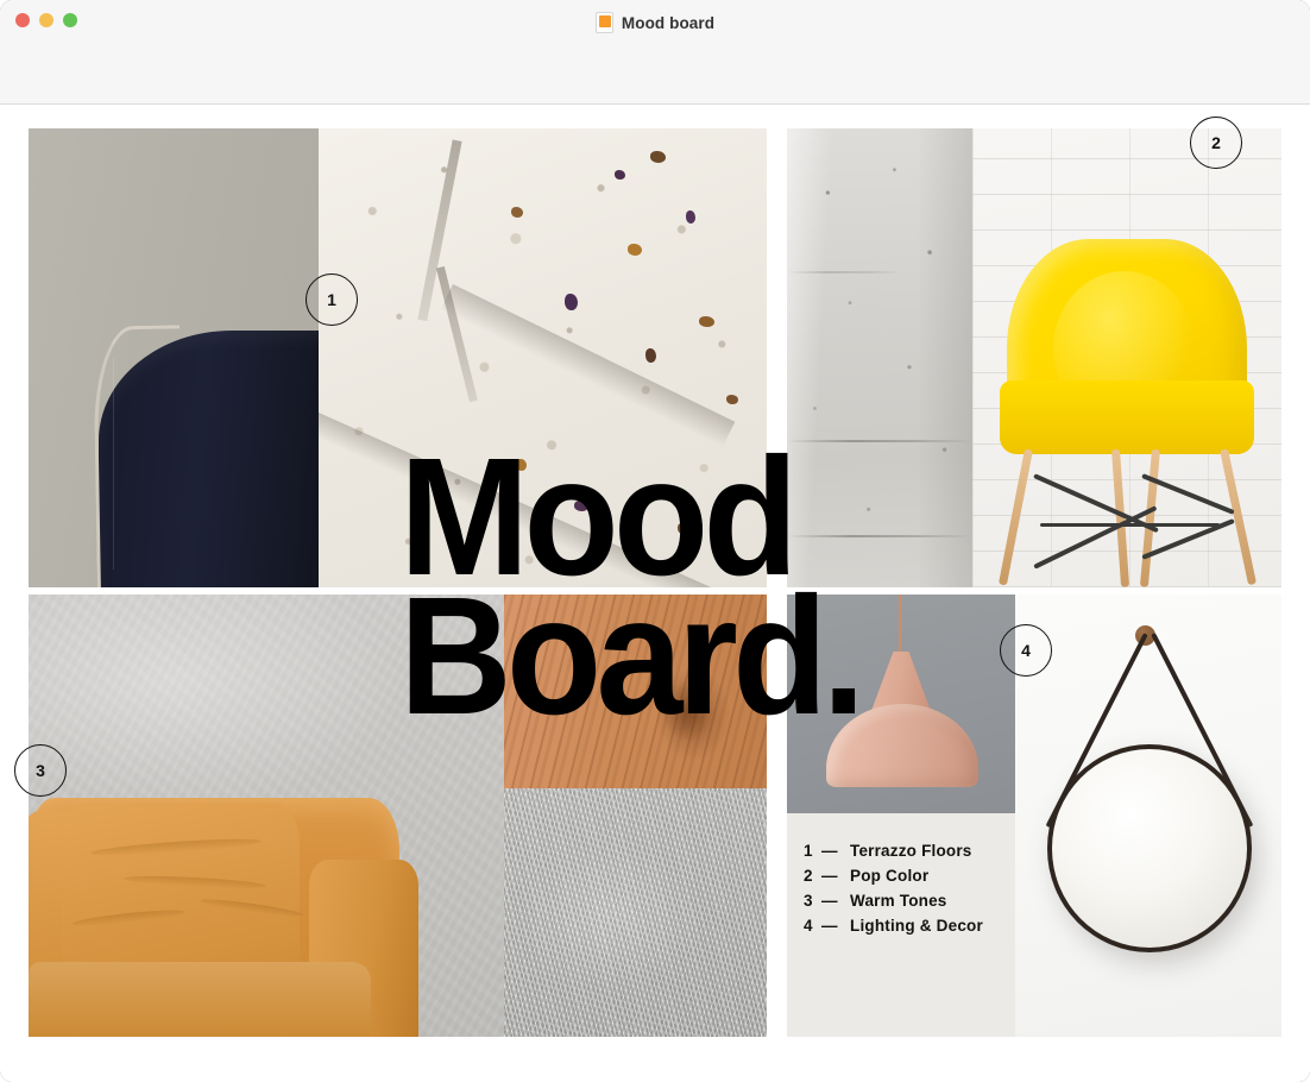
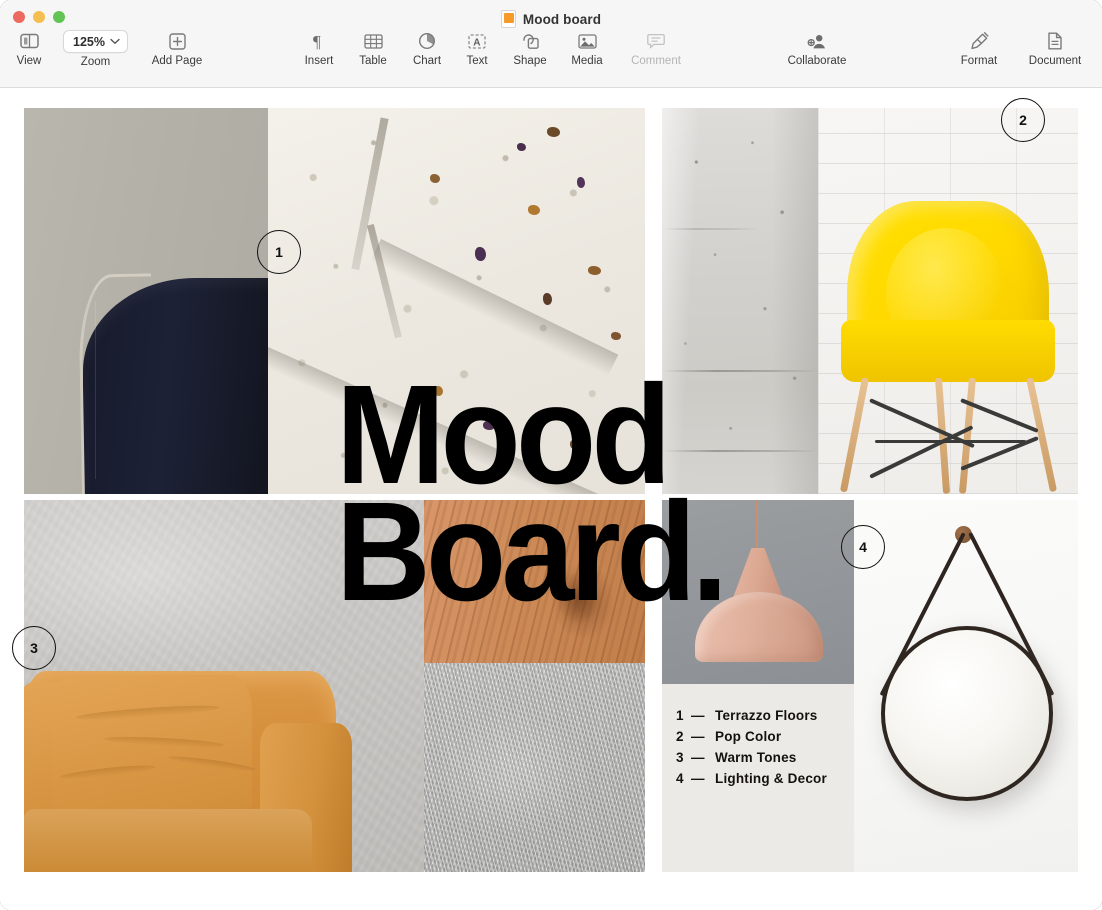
  Mood board
+ View
+ 125%
+ Zoom
+ Add Page
+ ¶
+ Insert
+ Table
+ Chart
+ A
+ Text
+ Shape
+ Media
+ Comment
+ Collaborate
+ Format
+ Document
  Mood
  Board.
  1
  2
  3
  4
  1
  —
  Terrazzo Floors
  2
  —
  Pop Color
  3
  —
  Warm Tones
  4
  —
  Lighting & Decor
